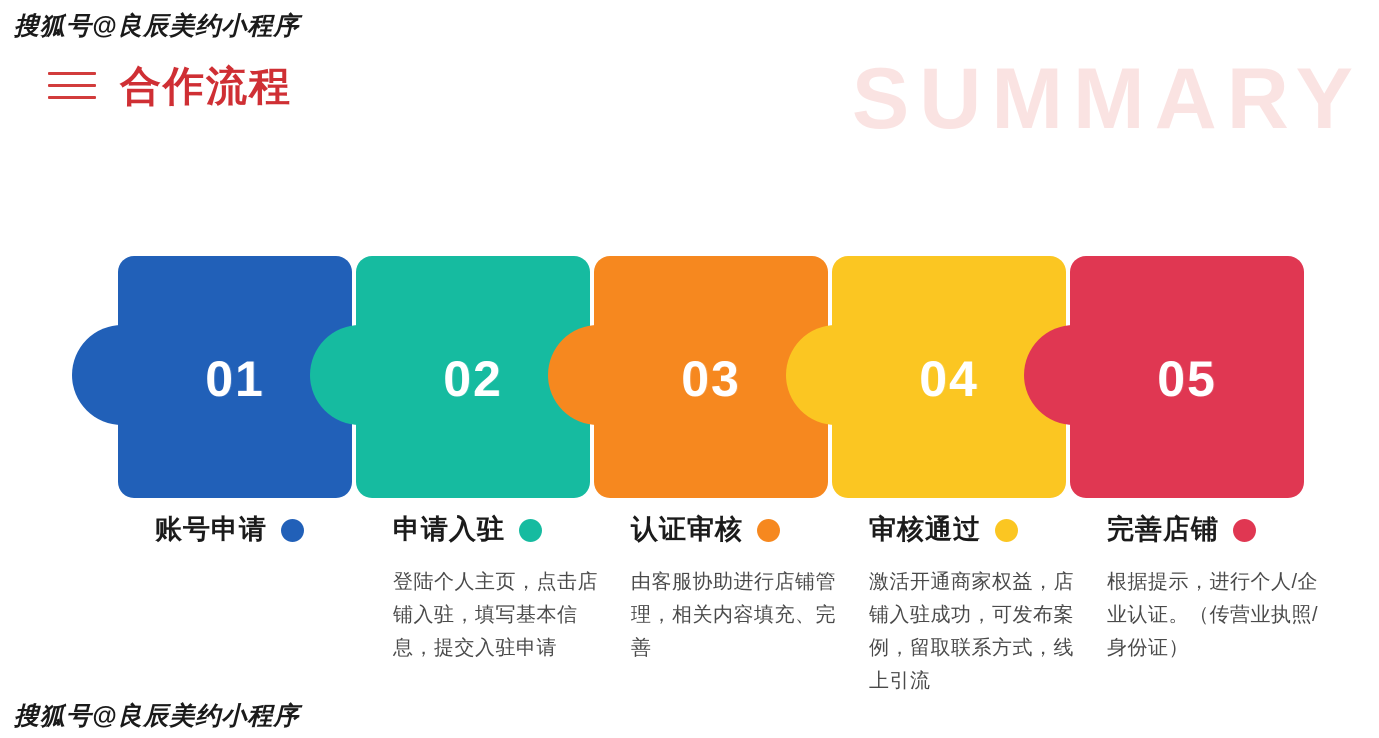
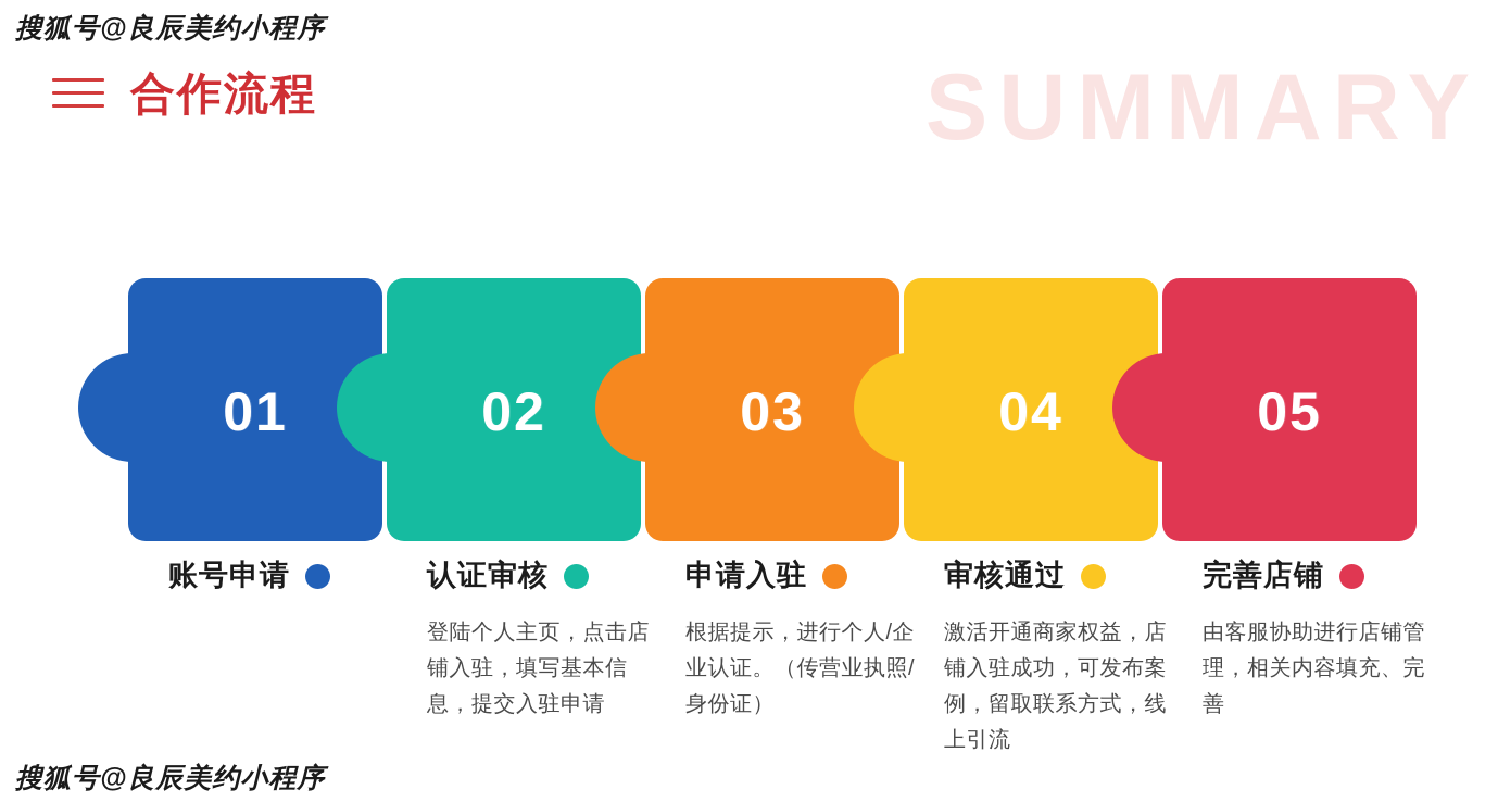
  搜狐号@良辰美约小程序
  搜狐号@良辰美约小程序
  SUMMARY
  合作流程
  01
  02
  03
  04
  05
  账号申请
- 申请入驻
+ 认证审核
  登陆个人主页，点击店铺入驻，填写基本信息，提交入驻申请
- 认证审核
+ 申请入驻
- 由客服协助进行店铺管理，相关内容填充、完善
+ 根据提示，进行个人/企业认证。（传营业执照/身份证）
  审核通过
  激活开通商家权益，店铺入驻成功，可发布案例，留取联系方式，线上引流
  完善店铺
- 根据提示，进行个人/企业认证。（传营业执照/身份证）
+ 由客服协助进行店铺管理，相关内容填充、完善
